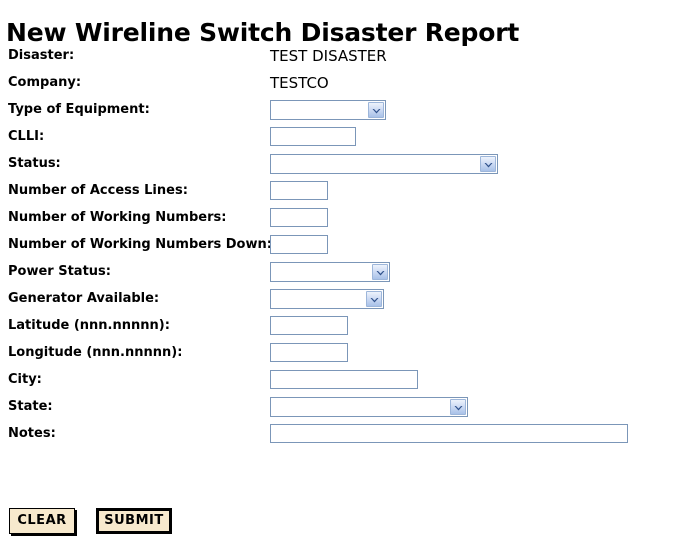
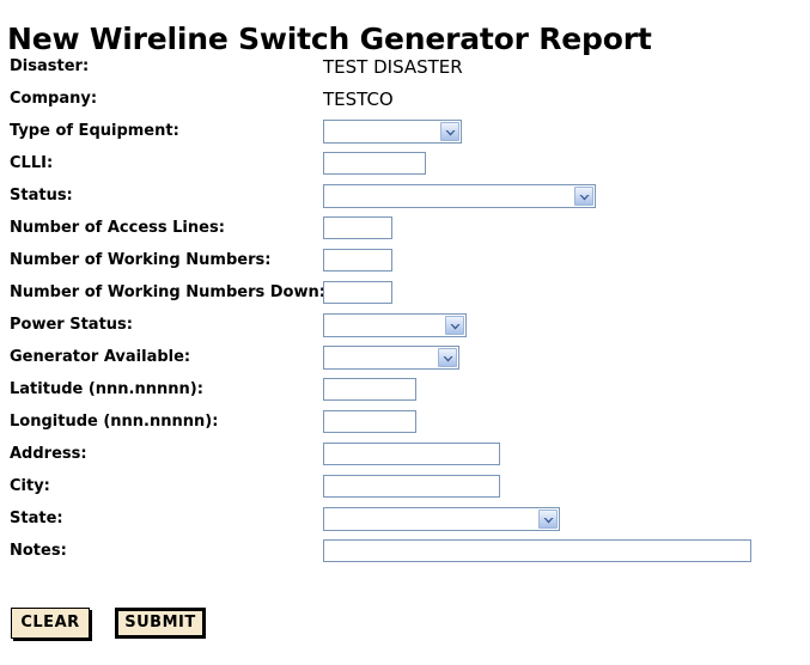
- New Wireline Switch Disaster Report
+ New Wireline Switch Generator Report
  Disaster:
  TEST DISASTER
  Company:
  TESTCO
  Type of Equipment:
  CLLI:
  Status:
  Number of Access Lines:
  Number of Working Numbers:
  Number of Working Numbers Down
  Power Status:
  Generator Available:
  Latitude (nnn.nnnnn):
  Longitude (nnn.nnnnn):
+ Address:
  City:
  State:
  Notes:
  CLEAR
  SUBMIT
